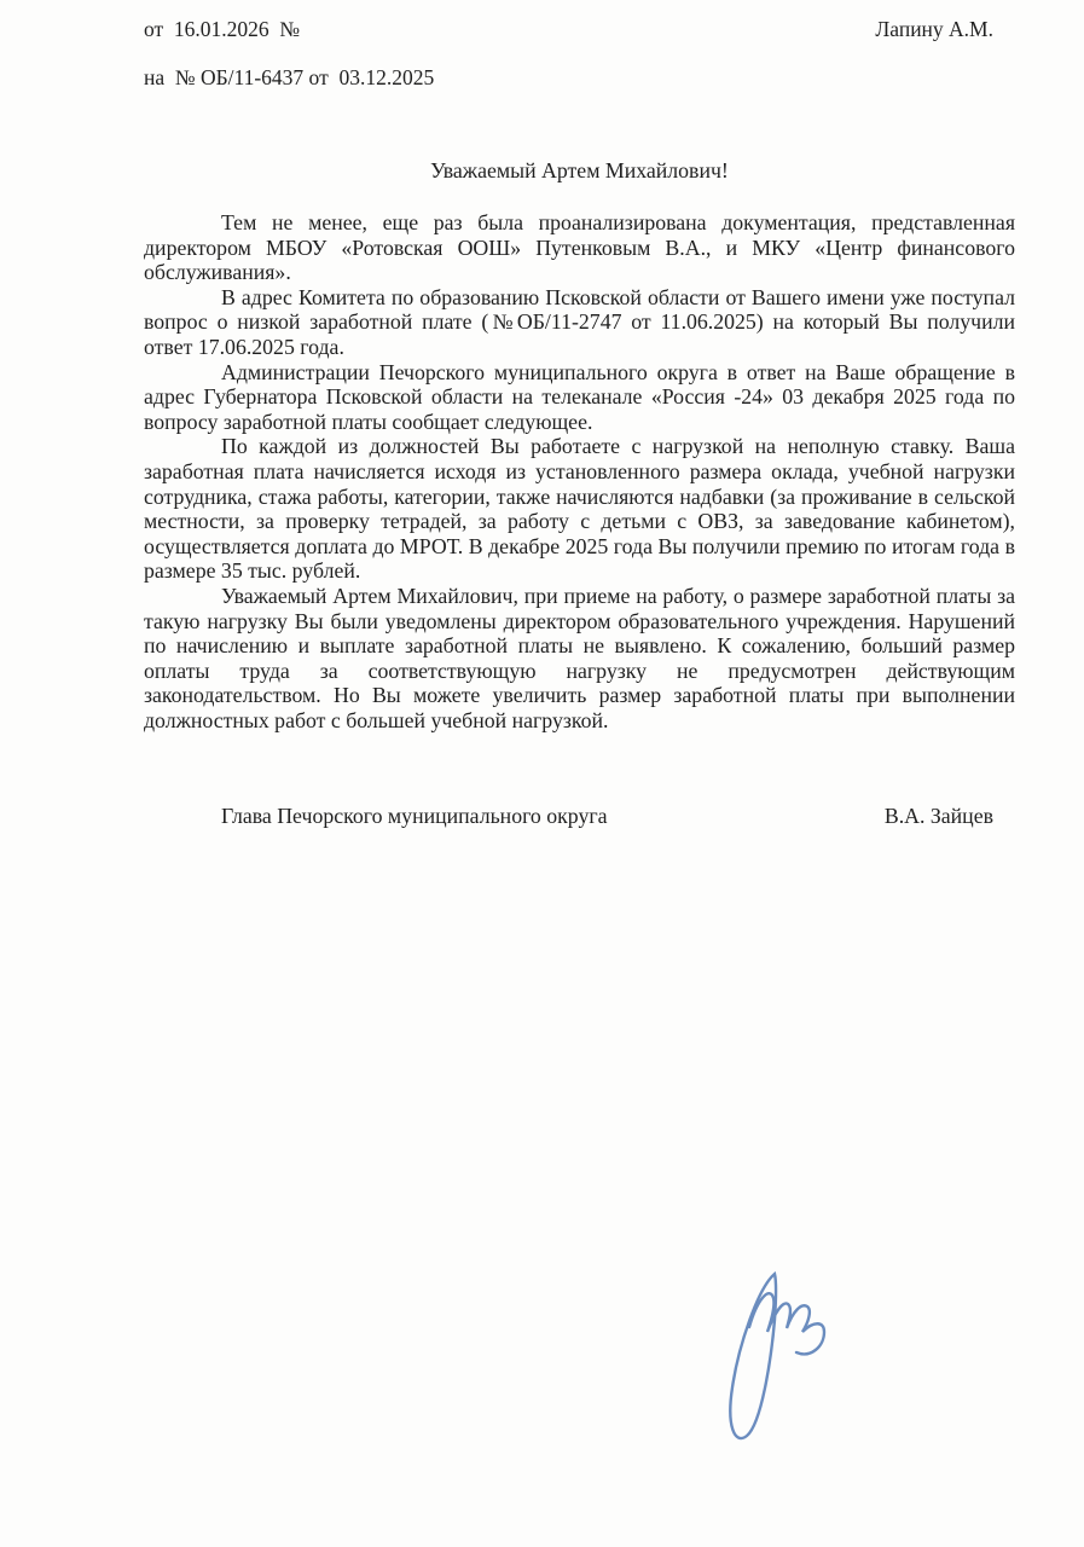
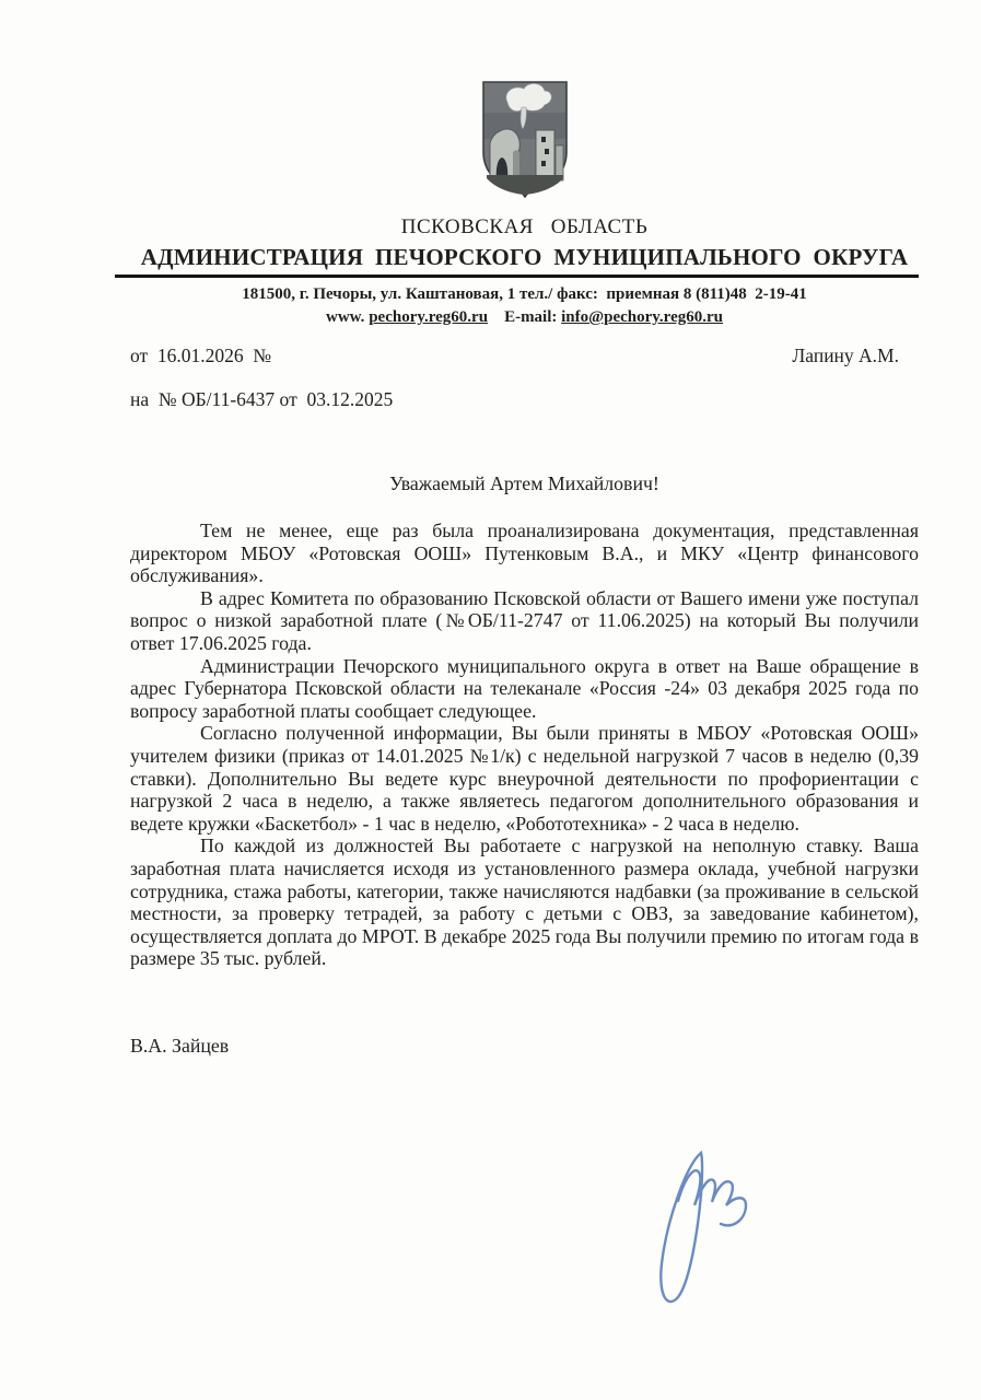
+ ПСКОВСКАЯ ОБЛАСТЬ
+ АДМИНИСТРАЦИЯ ПЕЧОРСКОГО МУНИЦИПАЛЬНОГО ОКРУГА
+ 181500, г. Печоры, ул. Каштановая, 1 тел./ факс: приемная 8 (811)48 2-19-41
+ www. pechory.reg60.ru E-mail: info@pechory.reg60.ru
  от 16.01.2026 №
  Лапину А.М.
  на № ОБ/11-6437 от 03.12.2025
  Уважаемый Артем Михайлович!
  Тем не менее, еще раз была проанализирована документация, представленная директором МБОУ «Ротовская ООШ» Путенковым В.А., и МКУ «Центр финансового обслуживания».
  В адрес Комитета по образованию Псковской области от Вашего имени уже поступал вопрос о низкой заработной плате (№ОБ/11-2747 от 11.06.2025) на который Вы получили ответ 17.06.2025 года.
  Администрации Печорского муниципального округа в ответ на Ваше обращение в адрес Губернатора Псковской области на телеканале «Россия -24» 03 декабря 2025 года по вопросу заработной платы сообщает следующее.
+ Согласно полученной информации, Вы были приняты в МБОУ «Ротовская ООШ» учителем физики (приказ от 14.01.2025 №1/к) с недельной нагрузкой 7 часов в неделю (0,39 ставки). Дополнительно Вы ведете курс внеурочной деятельности по профориентации с нагрузкой 2 часа в неделю, а также являетесь педагогом дополнительного образования и ведете кружки «Баскетбол» - 1 час в неделю, «Робототехника» - 2 часа в неделю.
  По каждой из должностей Вы работаете с нагрузкой на неполную ставку. Ваша заработная плата начисляется исходя из установленного размера оклада, учебной нагрузки сотрудника, стажа работы, категории, также начисляются надбавки (за проживание в сельской местности, за проверку тетрадей, за работу с детьми с ОВЗ, за заведование кабинетом), осуществляется доплата до МРОТ. В декабре 2025 года Вы получили премию по итогам года в размере 35 тыс. рублей.
- Уважаемый Артем Михайлович, при приеме на работу, о размере заработной платы за такую нагрузку Вы были уведомлены директором образовательного учреждения. Нарушений по начислению и выплате заработной платы не выявлено. К сожалению, больший размер оплаты труда за соответствующую нагрузку не предусмотрен действующим законодательством. Но Вы можете увеличить размер заработной платы при выполнении должностных работ с большей учебной нагрузкой.
- Глава Печорского муниципального округа
  В.А. Зайцев
